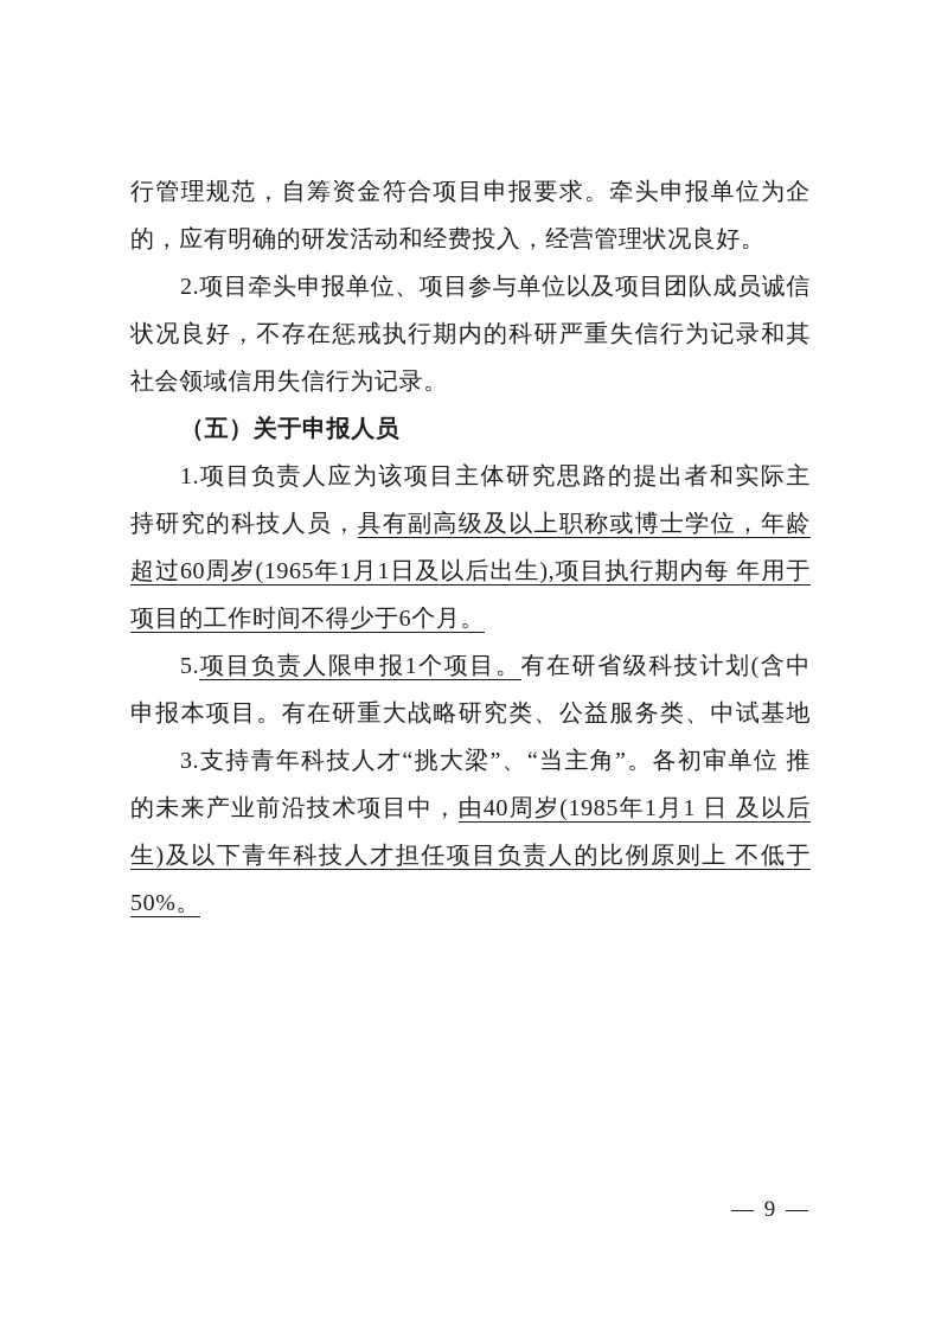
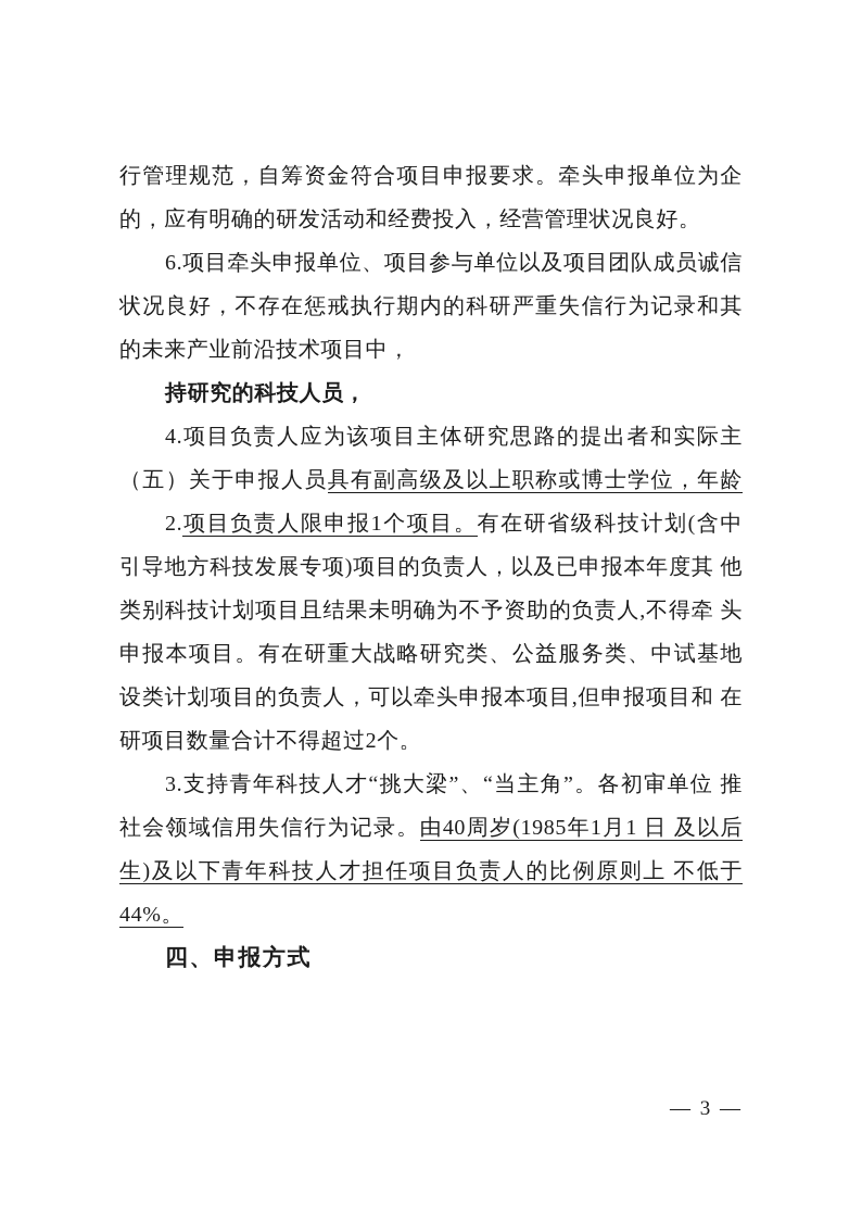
  行管理规范，自筹资金符合项目申报要求。牵头申报单位为企
  的，应有明确的研发活动和经费投入，经营管理状况良好。
- 2.项目牵头申报单位、项目参与单位以及项目团队成员诚信
+ 6.项目牵头申报单位、项目参与单位以及项目团队成员诚信
  状况良好，不存在惩戒执行期内的科研严重失信行为记录和其
- 社会领域信用失信行为记录。
+ 的未来产业前沿技术项目中，
- （五）关于申报人员
+ 持研究的科技人员，
- 1.项目负责人应为该项目主体研究思路的提出者和实际主
+ 4.项目负责人应为该项目主体研究思路的提出者和实际主
- 持研究的科技人员，具有副高级及以上职称或博士学位，年龄
+ （五）关于申报人员具有副高级及以上职称或博士学位，年龄
- 超过60周岁(1965年1月1日及以后出生),项目执行期内每 年用于
- 项目的工作时间不得少于6个月。
- 5.项目负责人限申报1个项目。有在研省级科技计划(含中
+ 2.项目负责人限申报1个项目。有在研省级科技计划(含中
+ 引导地方科技发展专项)项目的负责人，以及已申报本年度其 他
+ 类别科技计划项目且结果未明确为不予资助的负责人,不得牵 头
  申报本项目。有在研重大战略研究类、公益服务类、中试基地
+ 设类计划项目的负责人，可以牵头申报本项目,但申报项目和 在
+ 研项目数量合计不得超过2个。
  3.支持青年科技人才“挑大梁”、“当主角”。各初审单位 推
- 的未来产业前沿技术项目中，由40周岁(1985年1月1 日 及以后
+ 社会领域信用失信行为记录。由40周岁(1985年1月1 日 及以后
  生)及以下青年科技人才担任项目负责人的比例原则上 不低于
- 50%。
+ 44%。
+ 四、申报方式
- — 9 —
+ — 3 —
